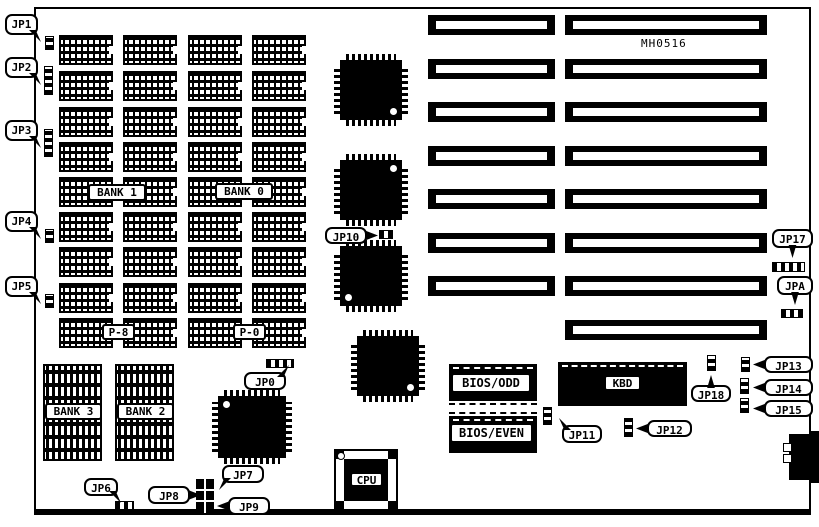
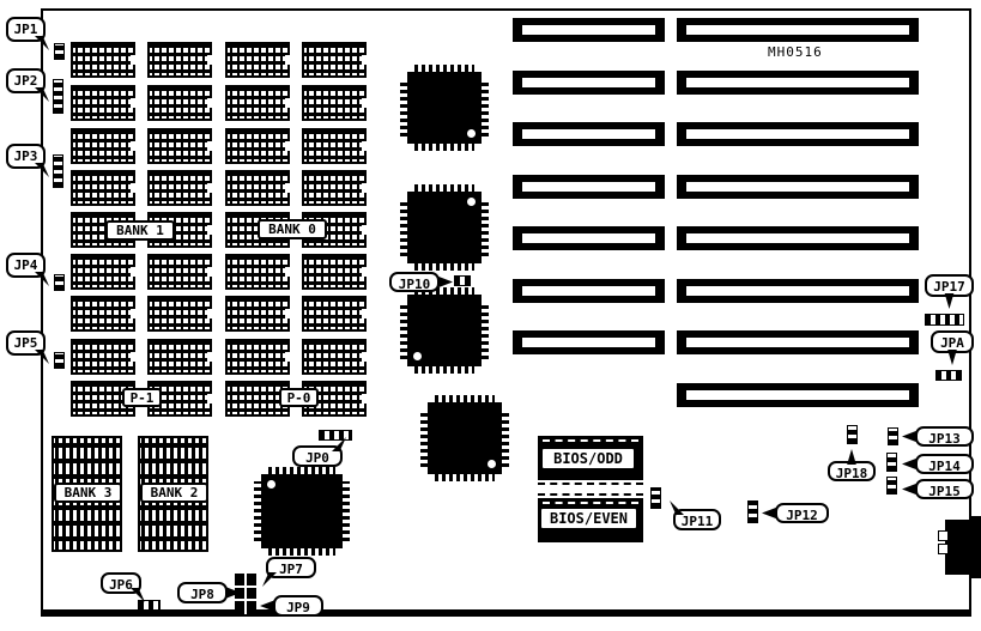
  MH0516
  BANK 1
  BANK 0
- P-8
+ P-1
  P-0
  BANK 3
  BANK 2
  BIOS/ODD
  BIOS/EVEN
- KBD
- CPU
  JP1
  JP2
  JP3
  JP4
  JP5
  JP6
  JP7
  JP8
  JP9
  JP0
  JP10
  JP11
  JP12
  JP13
  JP14
  JP15
  JP17
  JP18
  JPA
